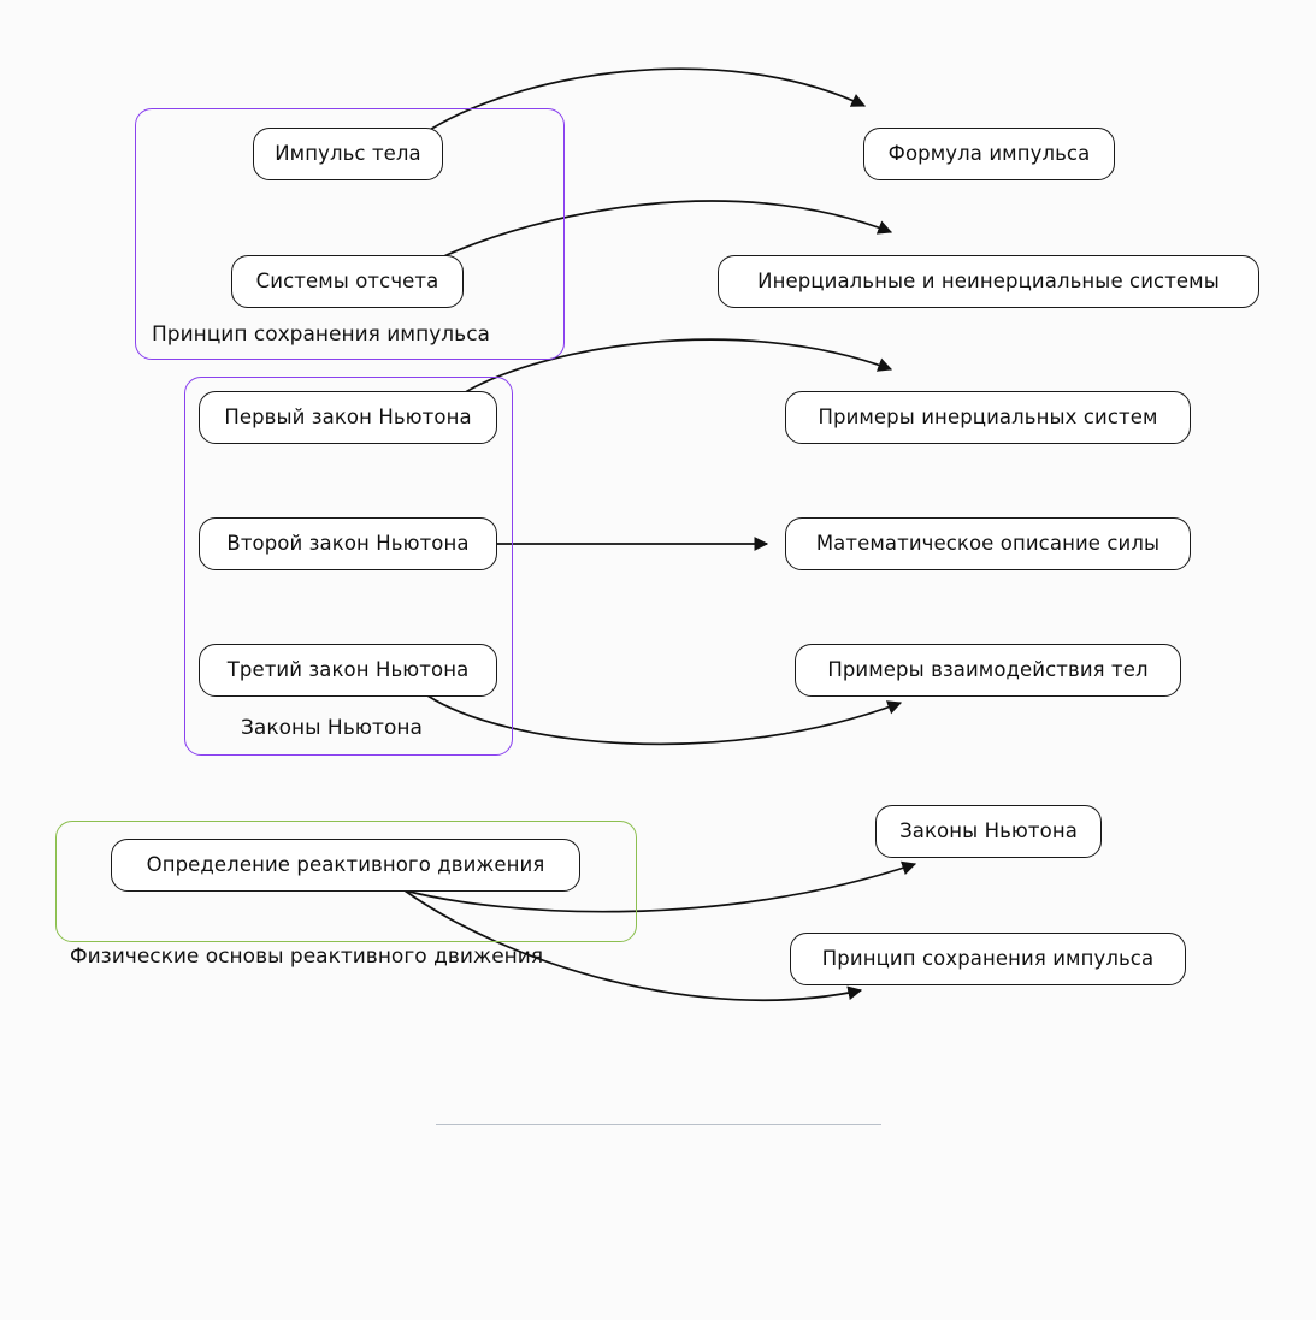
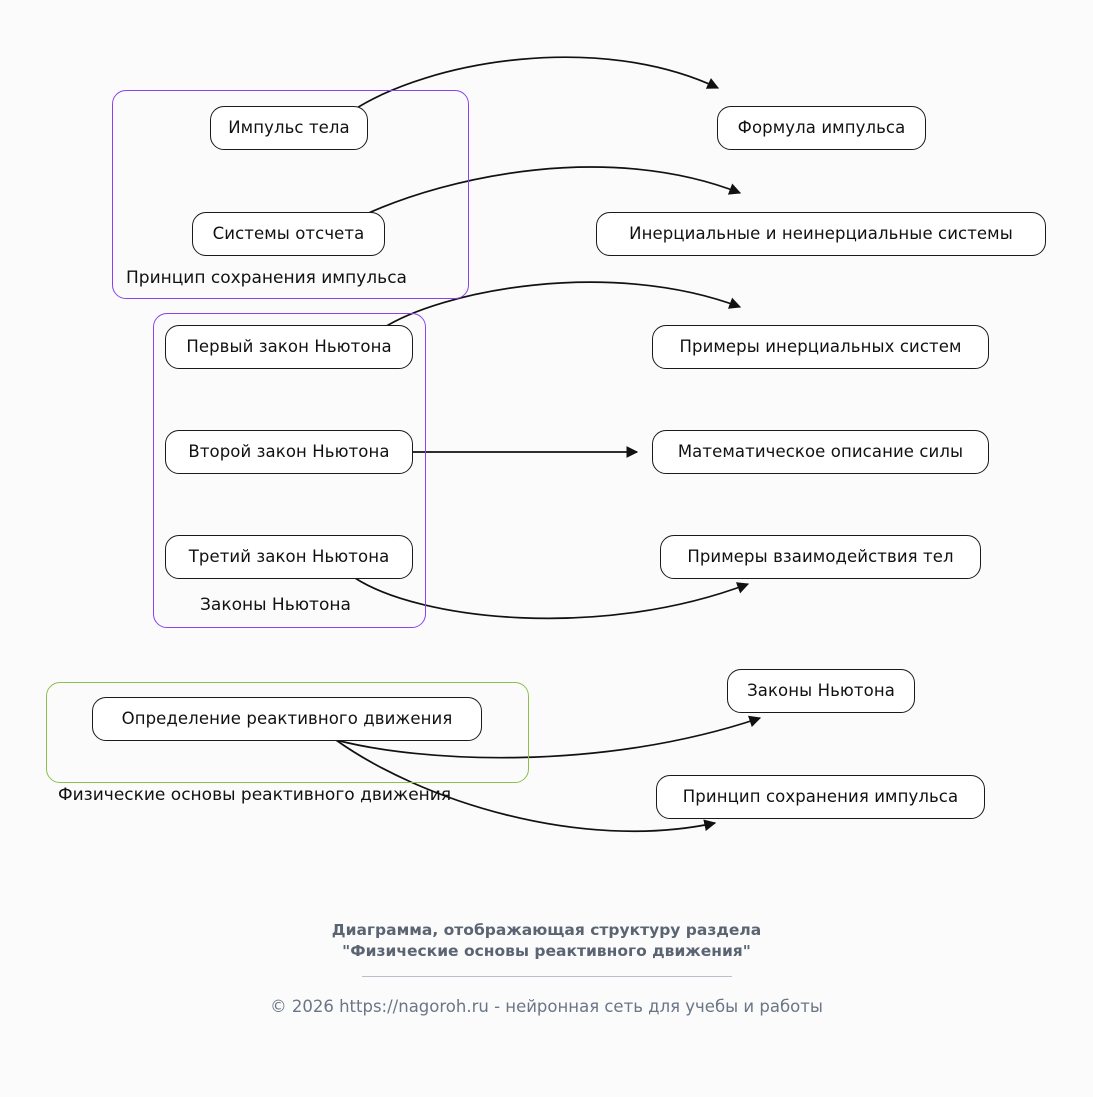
  Принцип сохранения импульса
  Законы Ньютона
  Физические основы реактивного движения
  Импульс тела
  Системы отсчета
  Первый закон Ньютона
  Второй закон Ньютона
  Третий закон Ньютона
  Определение реактивного движения
  Формула импульса
  Инерциальные и неинерциальные системы
  Примеры инерциальных систем
  Математическое описание силы
  Примеры взаимодействия тел
  Законы Ньютона
  Принцип сохранения импульса
+ Диаграмма, отображающая структуру раздела
+ "Физические основы реактивного движения"
+ © 2026 https://nagoroh.ru - нейронная сеть для учебы и работы
